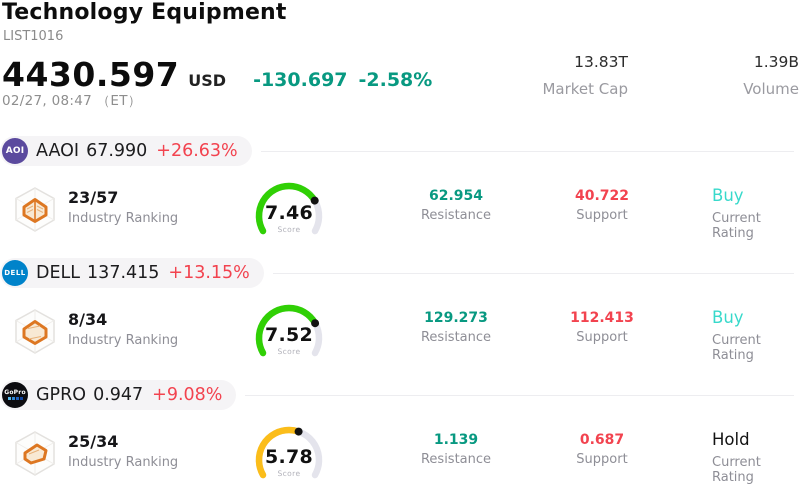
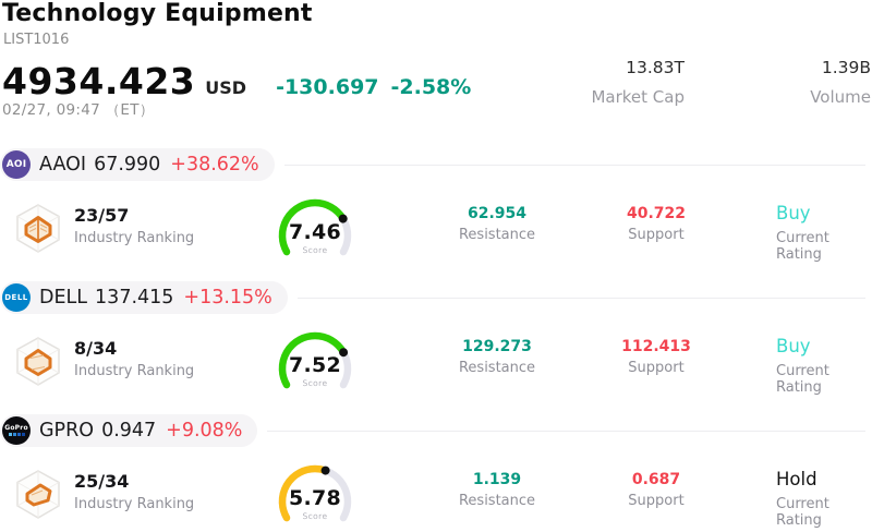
  Technology Equipment
  LIST1016
- 4430.597
+ 4934.423
  USD
  -130.697 -2.58%
- 02/27, 08:47 （ET）
+ 02/27, 09:47 （ET）
  13.83T
  Market Cap
  1.39B
  Volume
  AOI
  AAOI
  67.990
- +26.63%
+ +38.62%
  23/57
  Industry Ranking
  7.46
  Score
  62.954
  Resistance
  40.722
  Support
  Buy
  Current Rating
  DELL
  DELL
  137.415
  +13.15%
  8/34
  Industry Ranking
  7.52
  Score
  129.273
  Resistance
  112.413
  Support
  Buy
  Current Rating
  GPRO
  0.947
  +9.08%
  25/34
  Industry Ranking
  5.78
  Score
  1.139
  Resistance
  0.687
  Support
  Hold
  Current Rating
